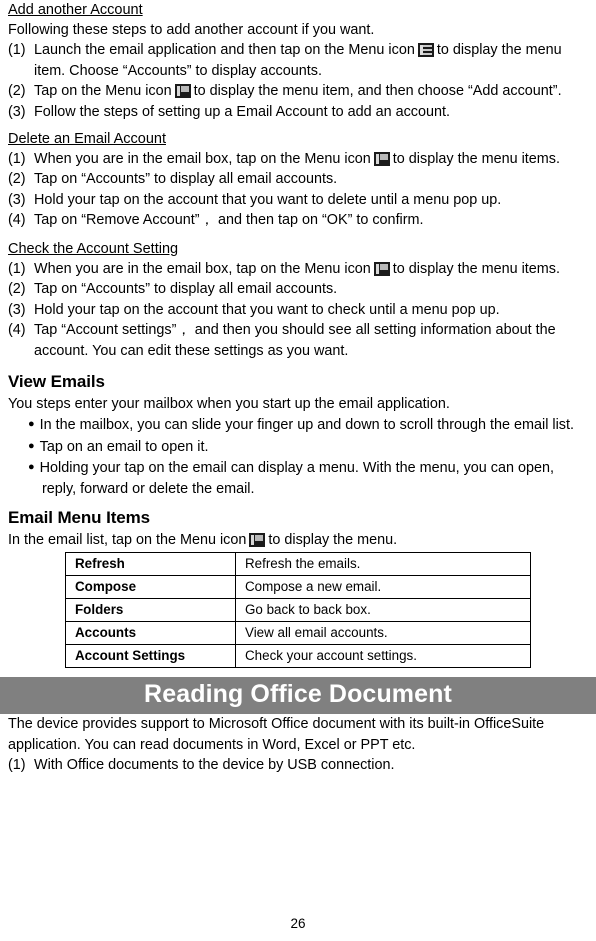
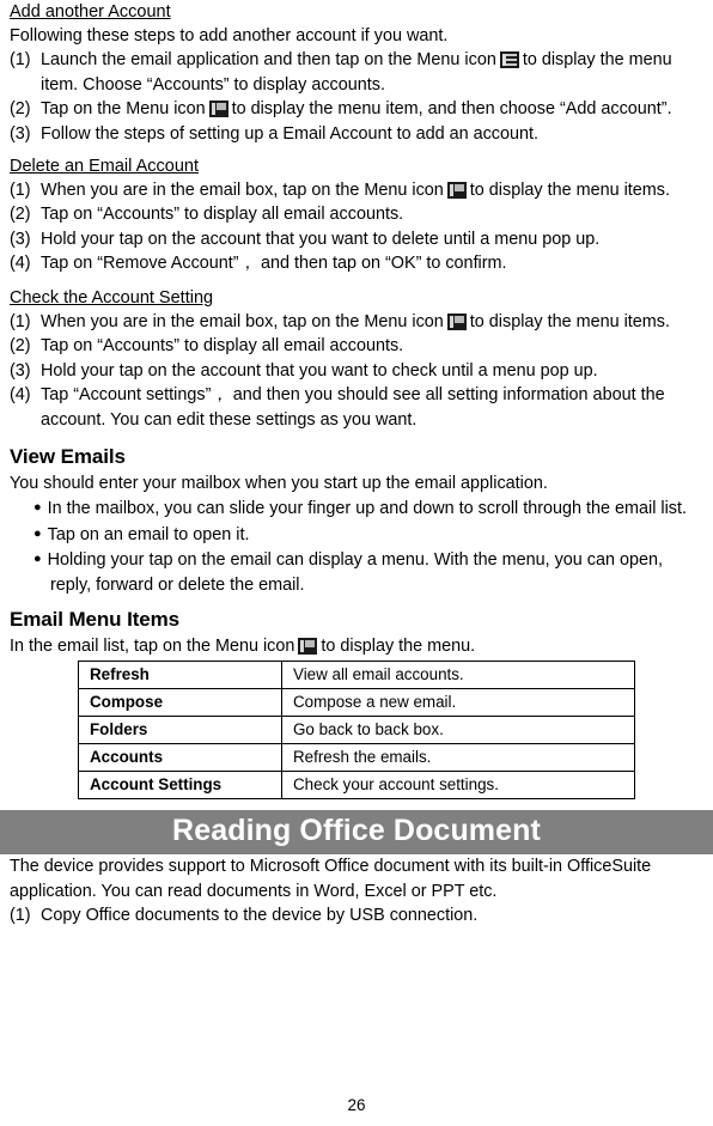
  Add another Account
  Following these steps to add another account if you want.
  (1) Launch the email application and then tap on the Menu icon to display the menu item. Choose “Accounts” to display accounts.
  (2) Tap on the Menu icon to display the menu item, and then choose “Add account”.
  (3) Follow the steps of setting up a Email Account to add an account.
  Delete an Email Account
  (1) When you are in the email box, tap on the Menu icon to display the menu items.
  (2) Tap on “Accounts” to display all email accounts.
  (3) Hold your tap on the account that you want to delete until a menu pop up.
  (4) Tap on “Remove Account”， and then tap on “OK” to confirm.
  Check the Account Setting
  (1) When you are in the email box, tap on the Menu icon to display the menu items.
  (2) Tap on “Accounts” to display all email accounts.
  (3) Hold your tap on the account that you want to check until a menu pop up.
  (4) Tap “Account settings”， and then you should see all setting information about the account. You can edit these settings as you want.
  View Emails
- You steps enter your mailbox when you start up the email application.
+ You should enter your mailbox when you start up the email application.
  ● In the mailbox, you can slide your finger up and down to scroll through the email list.
  ● Tap on an email to open it.
  ● Holding your tap on the email can display a menu. With the menu, you can open, reply, forward or delete the email.
  Email Menu Items
  In the email list, tap on the Menu icon to display the menu.
- Refresh	Refresh the emails.
+ Refresh	View all email accounts.
  Compose	Compose a new email.
  Folders	Go back to back box.
- Accounts	View all email accounts.
+ Accounts	Refresh the emails.
  Account Settings	Check your account settings.
  Reading Office Document
  The device provides support to Microsoft Office document with its built-in OfficeSuite application. You can read documents in Word, Excel or PPT etc.
- (1) With Office documents to the device by USB connection.
+ (1) Copy Office documents to the device by USB connection.
  26
